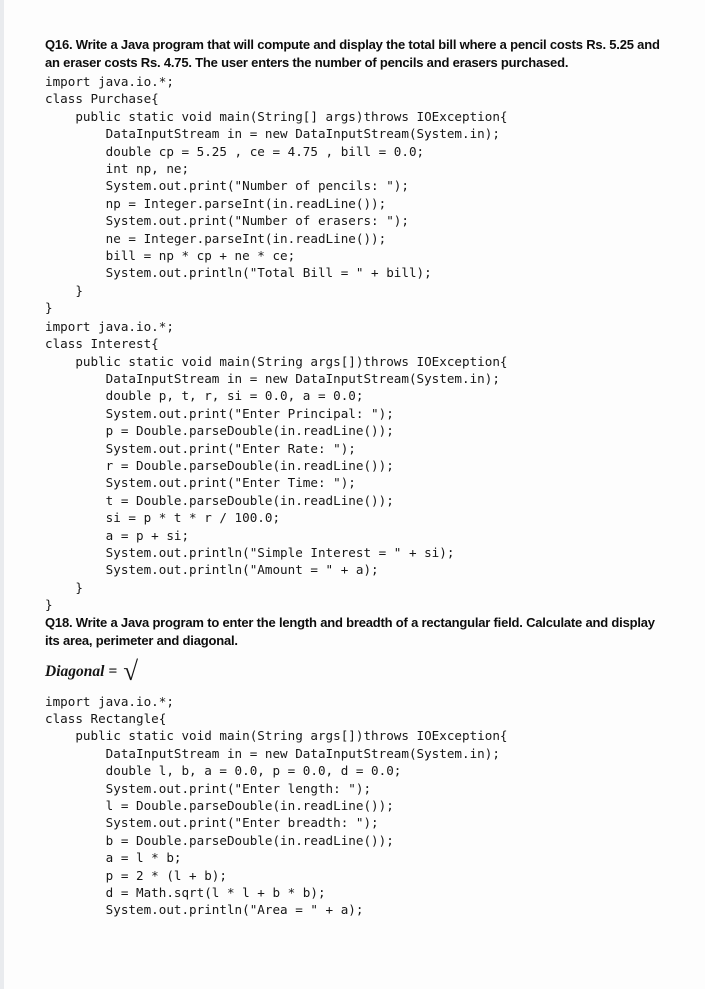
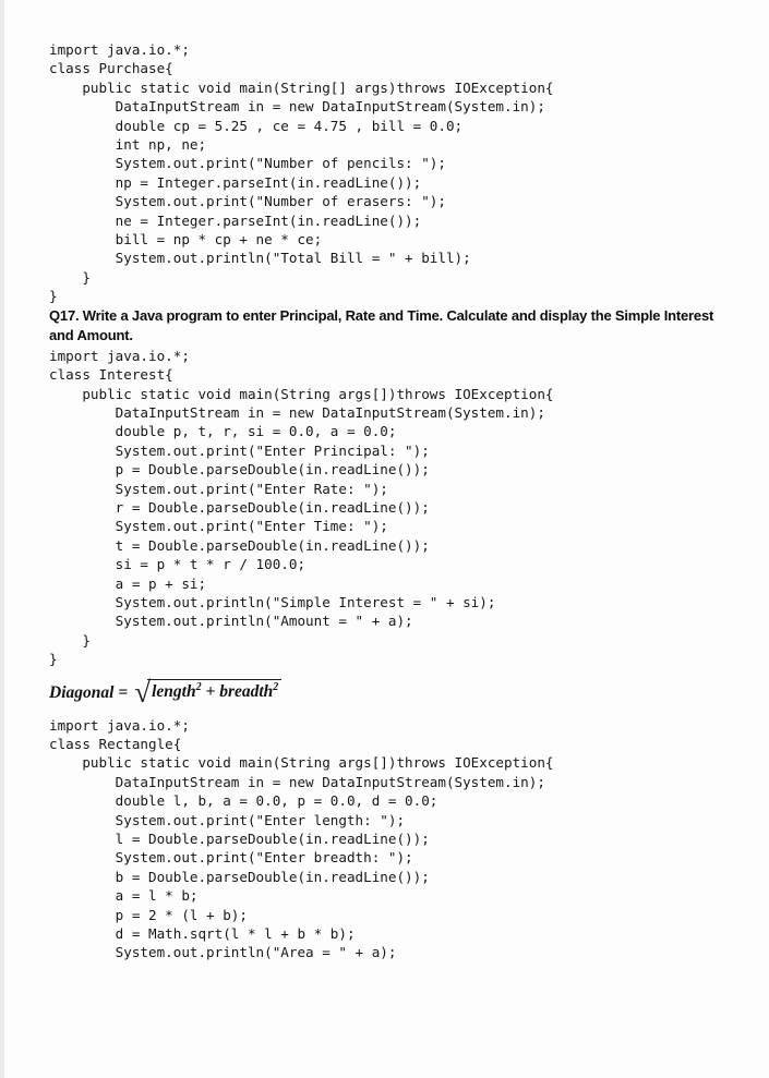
- Q16. Write a Java program that will compute and display the total bill where a pencil costs Rs. 5.25 and an eraser costs Rs. 4.75. The user enters the number of pencils and erasers purchased.
  import java.io.*;
  class Purchase{
  public static void main(String[] args)throws IOException{
  DataInputStream in = new DataInputStream(System.in);
  double cp = 5.25 , ce = 4.75 , bill = 0.0;
  int np, ne;
  System.out.print("Number of pencils: ");
  np = Integer.parseInt(in.readLine());
  System.out.print("Number of erasers: ");
  ne = Integer.parseInt(in.readLine());
  bill = np * cp + ne * ce;
  System.out.println("Total Bill = " + bill);
  }
  }
+ Q17. Write a Java program to enter Principal, Rate and Time. Calculate and display the Simple Interest and Amount.
  import java.io.*;
  class Interest{
  public static void main(String args[])throws IOException{
  DataInputStream in = new DataInputStream(System.in);
  double p, t, r, si = 0.0, a = 0.0;
  System.out.print("Enter Principal: ");
  p = Double.parseDouble(in.readLine());
  System.out.print("Enter Rate: ");
  r = Double.parseDouble(in.readLine());
  System.out.print("Enter Time: ");
  t = Double.parseDouble(in.readLine());
  si = p * t * r / 100.0;
  a = p + si;
  System.out.println("Simple Interest = " + si);
  System.out.println("Amount = " + a);
  }
  }
- Q18. Write a Java program to enter the length and breadth of a rectangular field. Calculate and display its area, perimeter and diagonal.
  Diagonal
  =
  √
+ length2 + breadth2
  import java.io.*;
  class Rectangle{
  public static void main(String args[])throws IOException{
  DataInputStream in = new DataInputStream(System.in);
  double l, b, a = 0.0, p = 0.0, d = 0.0;
  System.out.print("Enter length: ");
  l = Double.parseDouble(in.readLine());
  System.out.print("Enter breadth: ");
  b = Double.parseDouble(in.readLine());
  a = l * b;
  p = 2 * (l + b);
  d = Math.sqrt(l * l + b * b);
  System.out.println("Area = " + a);
